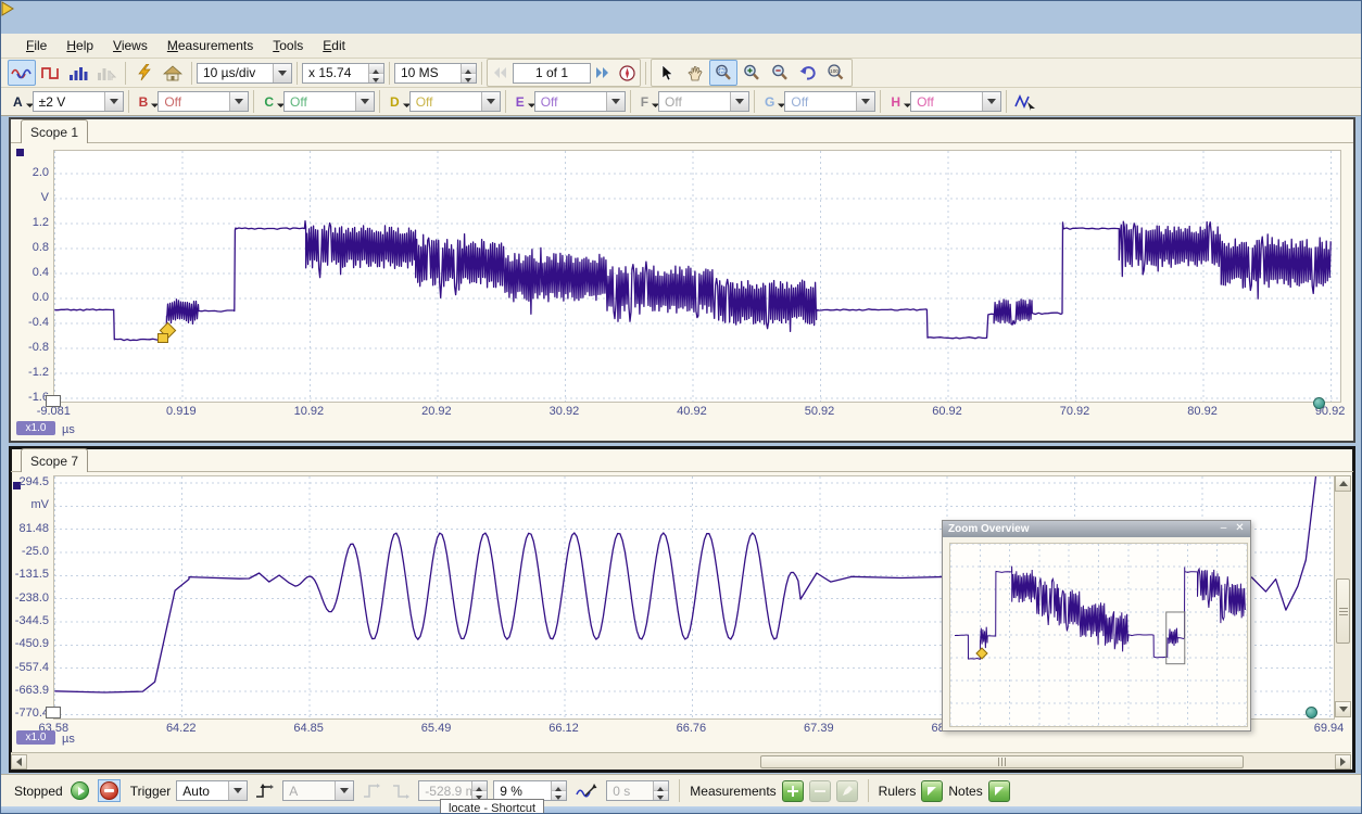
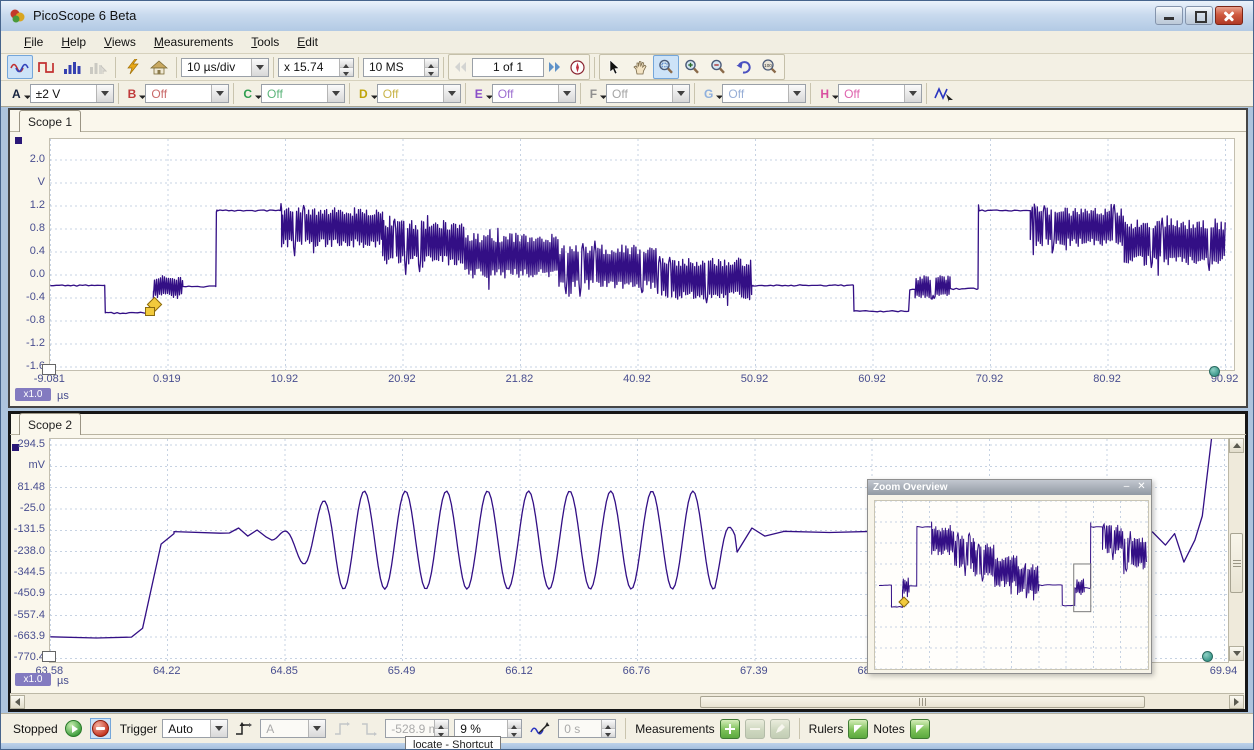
+ PicoScope 6 Beta
  File
  Help
  Views
  Measurements
  Tools
  Edit
  10 µs/div
  x 15.74
  10 MS
  1 of 1
  A
  ±2 V
  B
  Off
  C
  Off
  D
  Off
  E
  Off
  F
  Off
  G
  Off
  H
  Off
  Scope 1
- Scope 7
+ Scope 2
  2.0
  V
  1.2
  0.8
  0.4
  0.0
  -0.4
  -0.8
  -1.2
  -1.
  -9.081
  0.919
  10.92
  20.92
- 30.92
+ 21.82
  40.92
  50.92
  60.92
  70.92
  80.92
  90.92
  294.5
  mV
  81.48
  -25.0
  -131.5
  -238.0
  -344.5
  -450.9
  -557.4
  -663.9
  -770.
  63.58
  64.22
  64.85
  65.49
  66.12
  66.76
  67.39
  69.94
  x1.0
  µs
  x1.0
  µs
  Zoom Overview
  –
  ✕
  Stopped
  Trigger
  Auto
  A
  -528.9 m
  9 %
  0 s
  Measurements
  Rulers
  Notes
  locate - Shortcut
